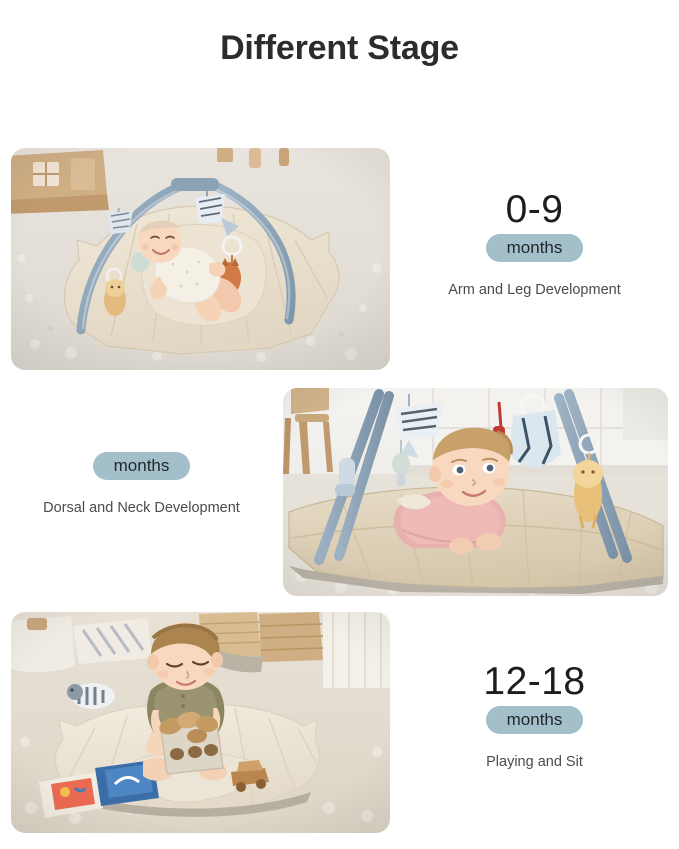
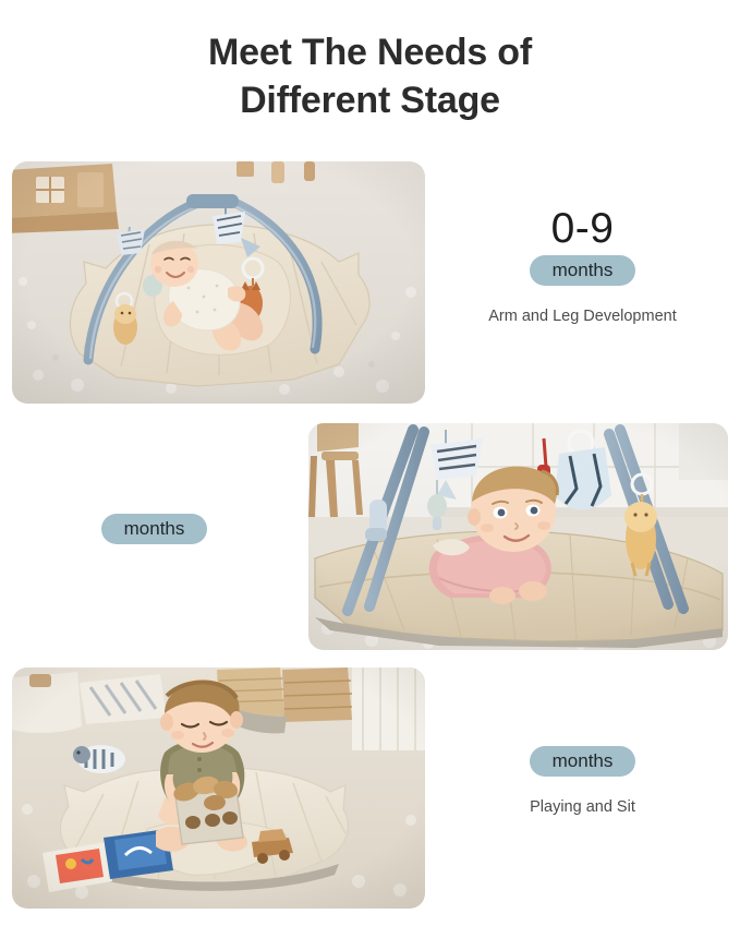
+ Meet The Needs of
  Different Stage
  0-9
  months
  Arm and Leg Development
  months
- Dorsal and Neck Development
- 12-18
  months
  Playing and Sit
